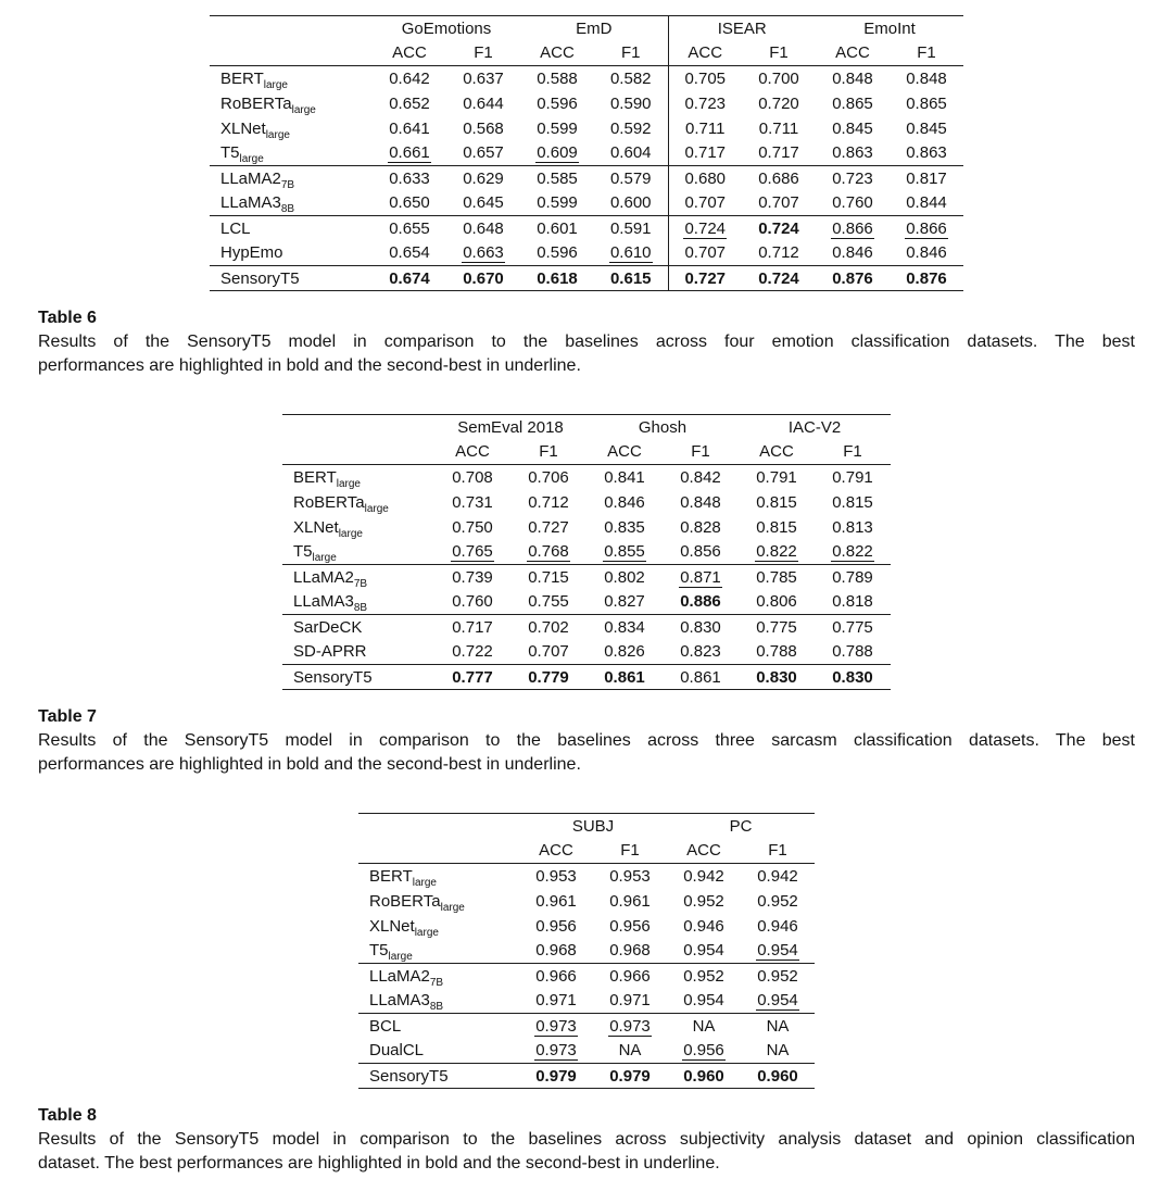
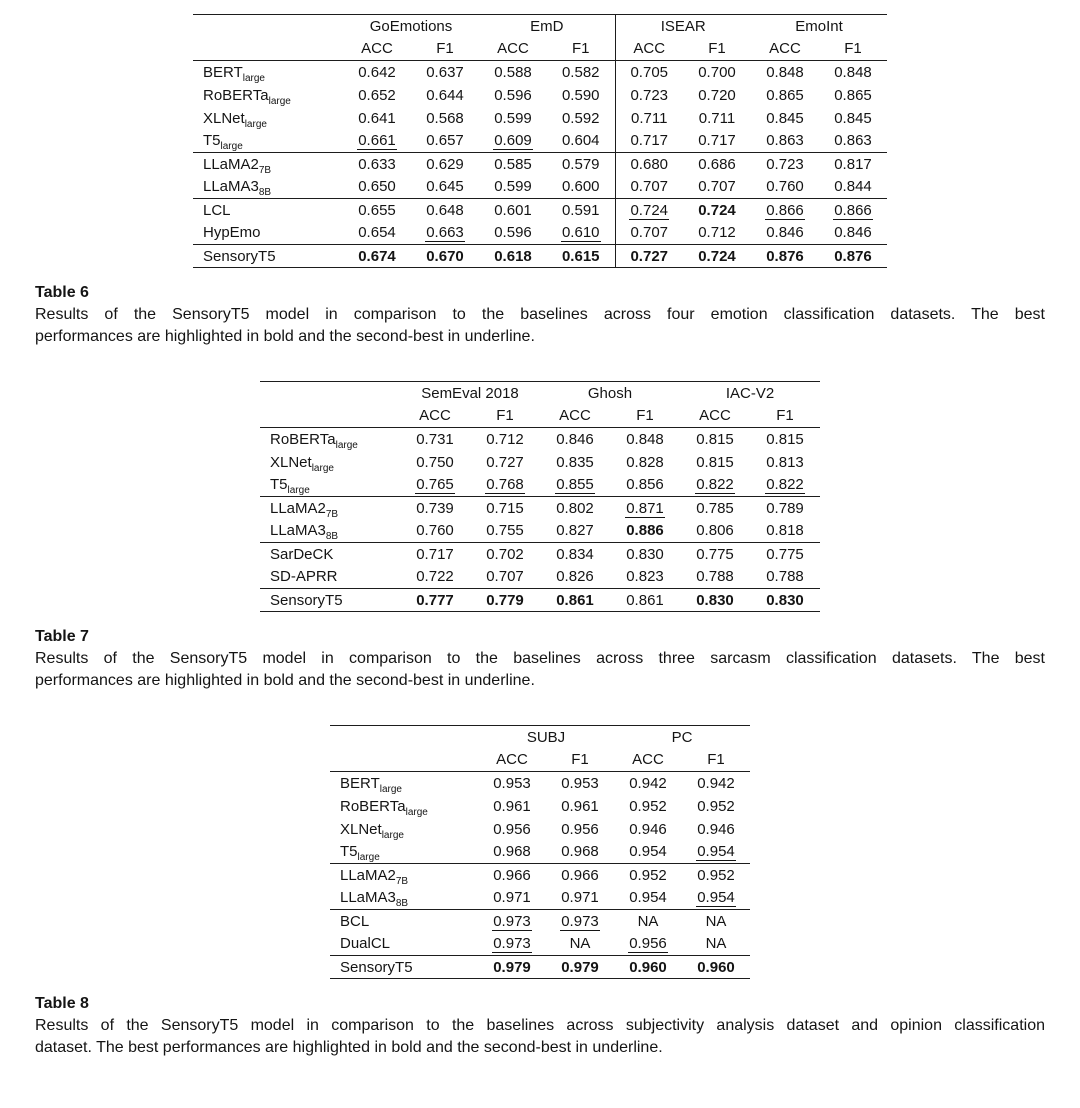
  	GoEmotions	EmD	ISEAR	EmoInt
  	ACC	F1	ACC	F1	ACC	F1	ACC	F1
  BERTlarge	0.642	0.637	0.588	0.582	0.705	0.700	0.848	0.848
  RoBERTalarge	0.652	0.644	0.596	0.590	0.723	0.720	0.865	0.865
  XLNetlarge	0.641	0.568	0.599	0.592	0.711	0.711	0.845	0.845
  T5large	0.661	0.657	0.609	0.604	0.717	0.717	0.863	0.863
  LLaMA27B	0.633	0.629	0.585	0.579	0.680	0.686	0.723	0.817
  LLaMA38B	0.650	0.645	0.599	0.600	0.707	0.707	0.760	0.844
  LCL	0.655	0.648	0.601	0.591	0.724	0.724	0.866	0.866
  HypEmo	0.654	0.663	0.596	0.610	0.707	0.712	0.846	0.846
  SensoryT5	0.674	0.670	0.618	0.615	0.727	0.724	0.876	0.876
  Table 6
  Results of the SensoryT5 model in comparison to the baselines across four emotion classification datasets. The best
  performances are highlighted in bold and the second-best in underline.
  	SemEval 2018	Ghosh	IAC-V2
  	ACC	F1	ACC	F1	ACC	F1
- BERTlarge	0.708	0.706	0.841	0.842	0.791	0.791
  RoBERTalarge	0.731	0.712	0.846	0.848	0.815	0.815
  XLNetlarge	0.750	0.727	0.835	0.828	0.815	0.813
  T5large	0.765	0.768	0.855	0.856	0.822	0.822
  LLaMA27B	0.739	0.715	0.802	0.871	0.785	0.789
  LLaMA38B	0.760	0.755	0.827	0.886	0.806	0.818
  SarDeCK	0.717	0.702	0.834	0.830	0.775	0.775
  SD-APRR	0.722	0.707	0.826	0.823	0.788	0.788
  SensoryT5	0.777	0.779	0.861	0.861	0.830	0.830
  Table 7
  Results of the SensoryT5 model in comparison to the baselines across three sarcasm classification datasets. The best
  performances are highlighted in bold and the second-best in underline.
  	SUBJ	PC
  	ACC	F1	ACC	F1
  BERTlarge	0.953	0.953	0.942	0.942
  RoBERTalarge	0.961	0.961	0.952	0.952
  XLNetlarge	0.956	0.956	0.946	0.946
  T5large	0.968	0.968	0.954	0.954
  LLaMA27B	0.966	0.966	0.952	0.952
  LLaMA38B	0.971	0.971	0.954	0.954
  BCL	0.973	0.973	NA	NA
  DualCL	0.973	NA	0.956	NA
  SensoryT5	0.979	0.979	0.960	0.960
  Table 8
  Results of the SensoryT5 model in comparison to the baselines across subjectivity analysis dataset and opinion classification
  dataset. The best performances are highlighted in bold and the second-best in underline.
